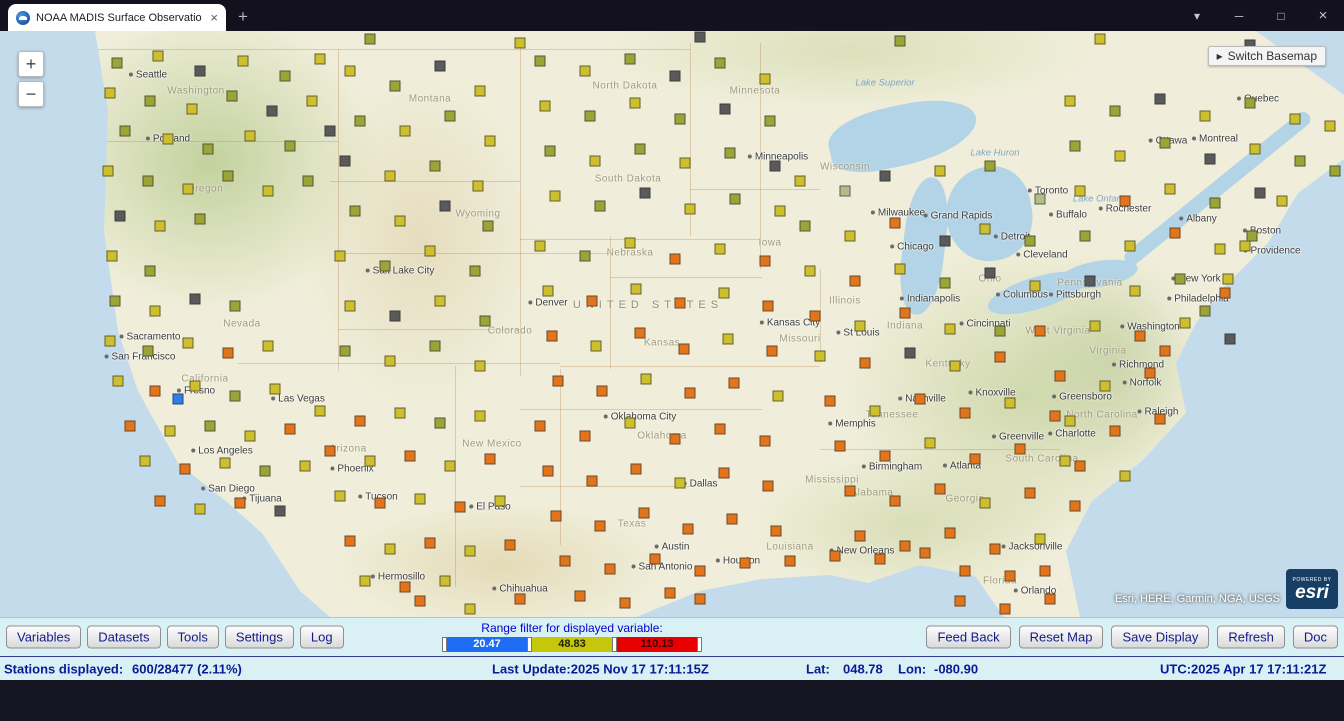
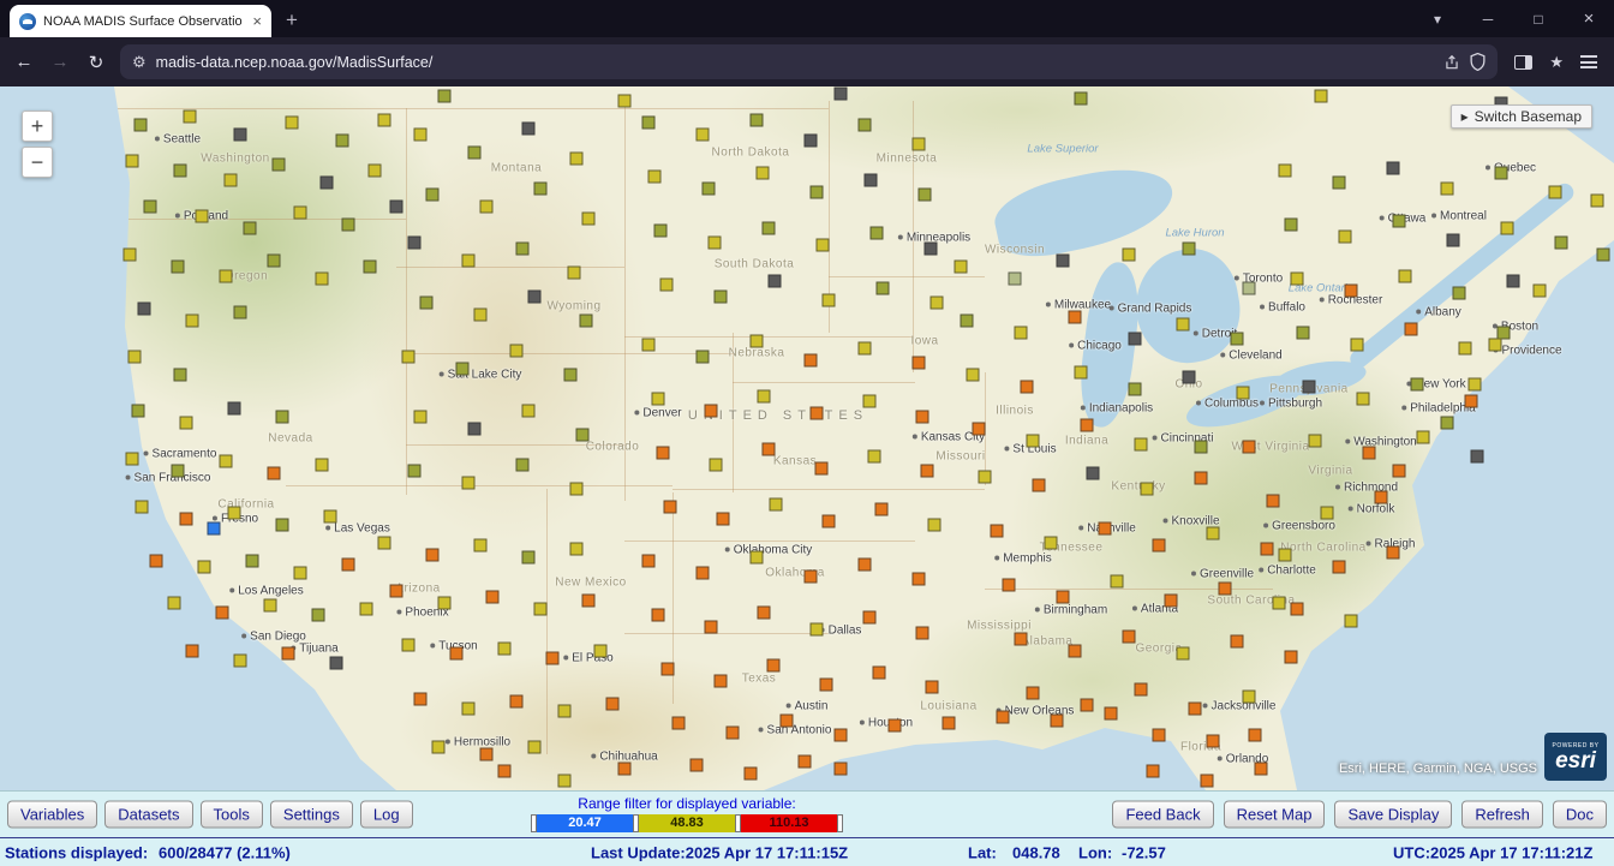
  NOAA MADIS Surface Observatio
  ×
  +
  ▾
  ─
  □
  ×
+ ←
+ →
+ ↻
+ ⚙
+ madis-data.ncep.noaa.gov/MadisSurface/
+ ★
  Seattle
  Washington
  regon
  Montana
  North Dakota
  Minnesota
  Lake Superior
  Montreal
  Wyoming
  South Dakota
  Minneapolis
  Wisconsin
  Toronto
  Lake Ontar
  Lake Huron
  Buffalo
  Rochester
  Albany
  oston
  Milwaukee
  Grand Rapids
  Detro
  Providence
  Chicago
  Cleveland
  S Lake City
  Nebraska
  Iowa
  Pennvania
  Pittsburgh
  ew York
  Philadelphia
  Denver
  UITED STTES
  Kansas City
  Illinois
  Indianapolis
  Indiana
  Cincinnati
  Columbus
  Ohio
  Washington
  St Louis
  Missouri
  Kansas
  Colorado
  Wt Virginia
  Kentky
  Sacramento
  Nevada
  San Francisco
  California
  Richmond
  Virginia
  Norfolk
  Las Vegas
  Nhville
  Knoxville
  Greensboro
  orth Carolina
  Raleigh
  Okoma City
  Tnessee
  Memphis
  Charlotte
  Los Angeles
  rizona
  New Mexico
  Oklaha
  Greenville
  South Caroa
  Phoenix
  San Diego
  Tijuana
  El Paso
  Birmingham
  Atlanta
  Georgi
  Mississippi
  labama
  Dallas
  Texas
  Austin
  San Antonio
  Houon
  Louisiana
  ew Orleans
  Jacksonville
  Hermosillo
  Chihuahua
  Orlando
  +
  −
  ▸
  Switch Basemap
  Esri, HERE, Garmin, NGA, USGS
  esri
  Variables
  Datasets
  Tools
  Settings
  Log
  Range filter for displayed variable:
  20.47
  48.83
  110.13
  Feed Back
  Reset Map
  Save Display
  Refresh
  Doc
  Stations displayed:
  600/28477 (2.11%)
- Last Update:2025 Nov 17 17:11:15Z
+ Last Update:2025 Apr 17 17:11:15Z
  Lat:
  048.78
  Lon:
- -080.90
+ -72.57
  UTC:2025 Apr 17 17:11:21Z
